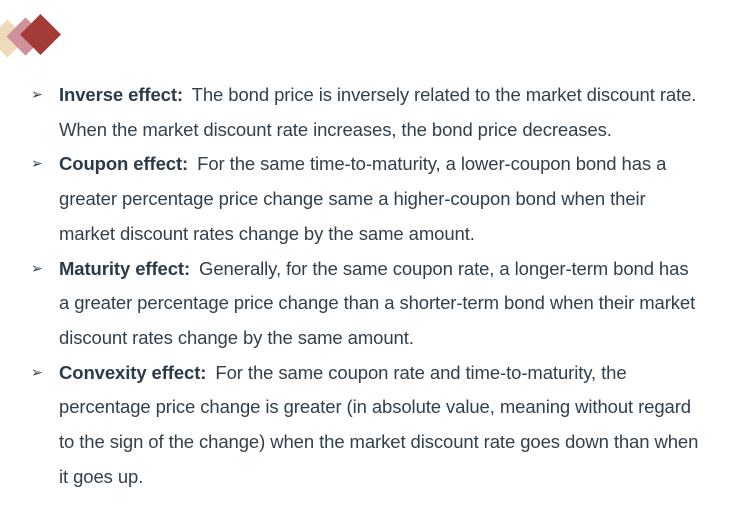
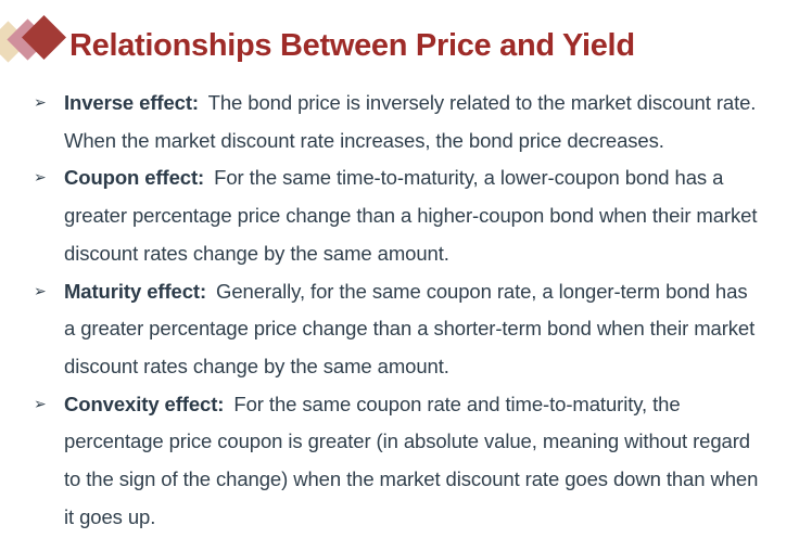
+ Relationships Between Price and Yield
  ➢
  Inverse effect: The bond price is inversely related to the market discount rate. When the market discount rate increases, the bond price decreases.
  ➢
- Coupon effect: For the same time-to-maturity, a lower-coupon bond has a greater percentage price change same a higher-coupon bond when their market discount rates change by the same amount.
+ Coupon effect: For the same time-to-maturity, a lower-coupon bond has a greater percentage price change than a higher-coupon bond when their market discount rates change by the same amount.
  ➢
  Maturity effect: Generally, for the same coupon rate, a longer-term bond has a greater percentage price change than a shorter-term bond when their market discount rates change by the same amount.
  ➢
- Convexity effect: For the same coupon rate and time-to-maturity, the percentage price change is greater (in absolute value, meaning without regard to the sign of the change) when the market discount rate goes down than when it goes up.
+ Convexity effect: For the same coupon rate and time-to-maturity, the percentage price coupon is greater (in absolute value, meaning without regard to the sign of the change) when the market discount rate goes down than when it goes up.
